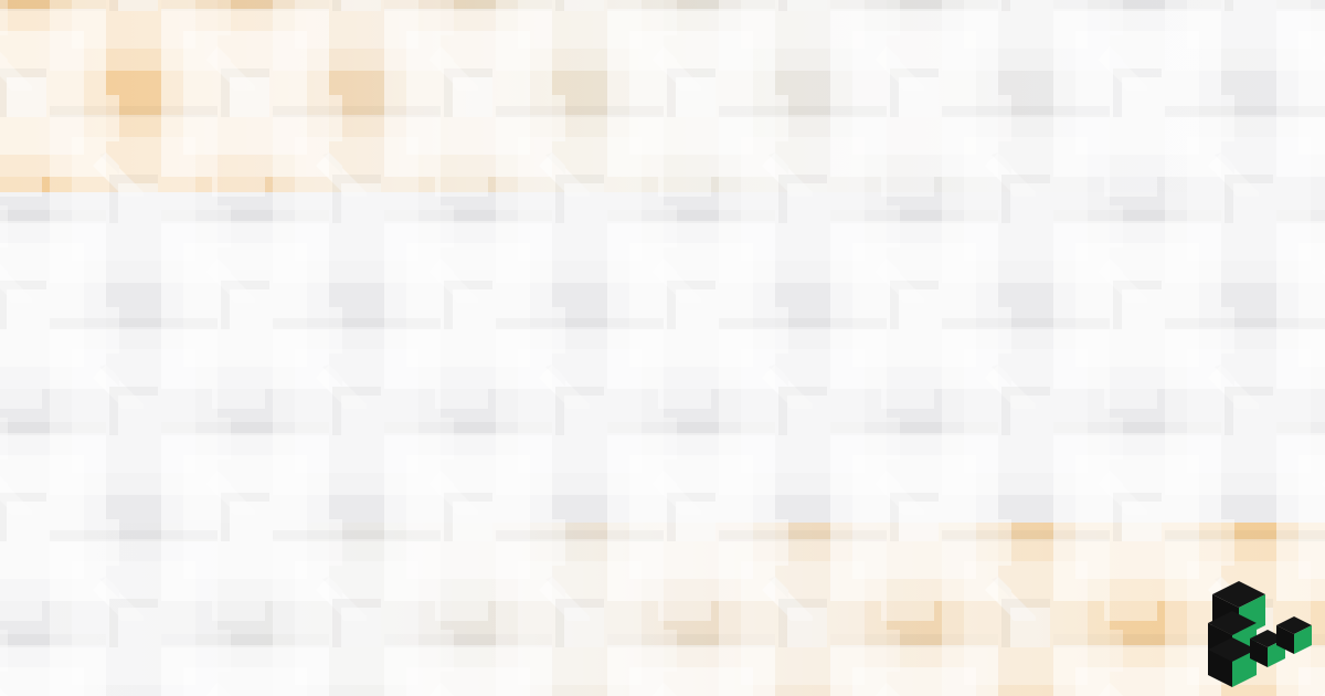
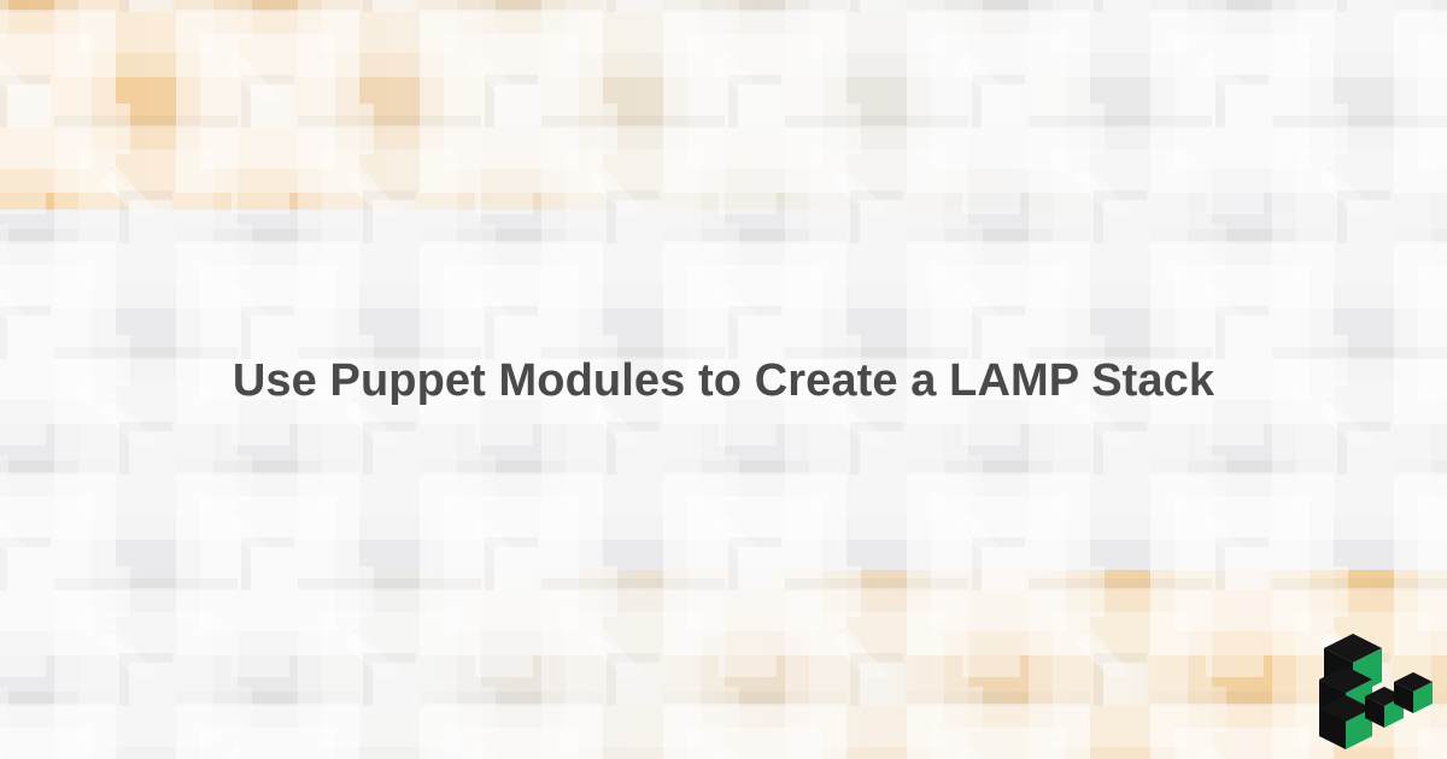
+ Use Puppet Modules to Create a LAMP Stack
